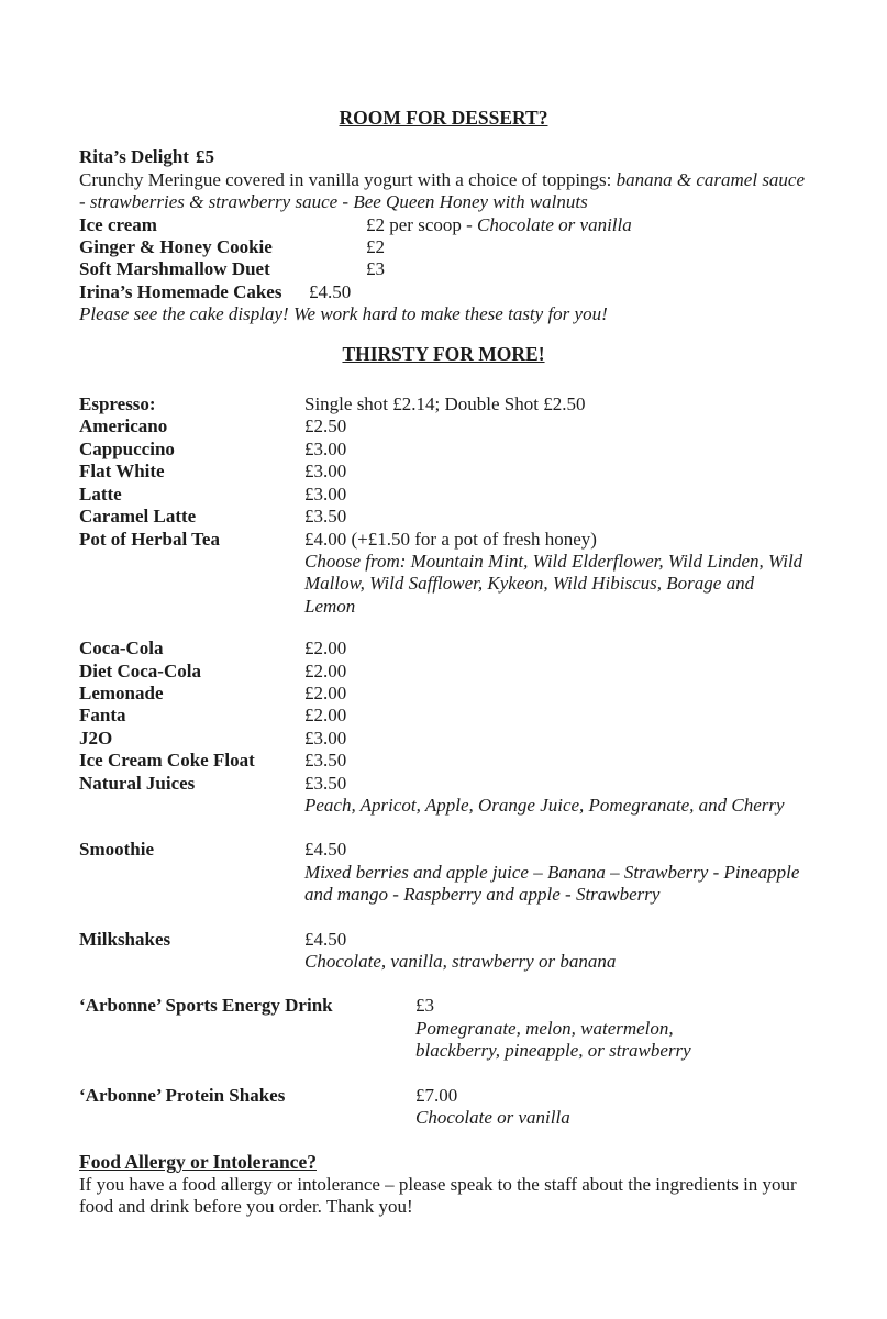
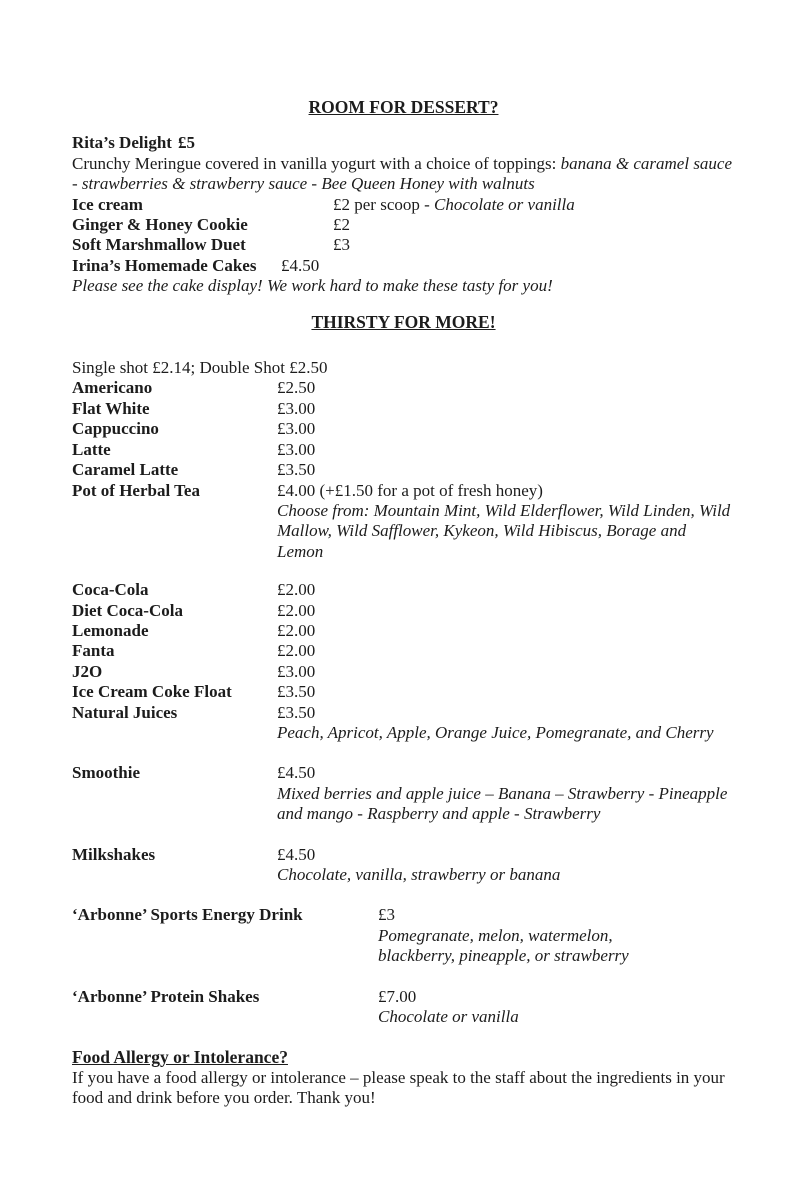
  ROOM FOR DESSERT?
  Rita’s Delight
  £5
  Crunchy Meringue covered in vanilla yogurt with a choice of toppings: banana & caramel sauce - strawberries & strawberry sauce - Bee Queen Honey with walnuts
  Ice cream
  £2 per scoop - Chocolate or vanilla
  Ginger & Honey Cookie
  £2
  Soft Marshmallow Duet
  £3
  Irina’s Homemade Cakes
  £4.50
  Please see the cake display! We work hard to make these tasty for you!
  THIRSTY FOR MORE!
- Espresso:
  Single shot £2.14; Double Shot £2.50
  Americano
  £2.50
- Cappuccino
+ Flat White
  £3.00
- Flat White
+ Cappuccino
  £3.00
  Latte
  £3.00
  Caramel Latte
  £3.50
  Pot of Herbal Tea
  £4.00 (+£1.50 for a pot of fresh honey)
  Choose from: Mountain Mint, Wild Elderflower, Wild Linden, Wild Mallow, Wild Safflower, Kykeon, Wild Hibiscus, Borage and Lemon
  Coca-Cola
  £2.00
  Diet Coca-Cola
  £2.00
  Lemonade
  £2.00
  Fanta
  £2.00
  J2O
  £3.00
  Ice Cream Coke Float
  £3.50
  Natural Juices
  £3.50
  Peach, Apricot, Apple, Orange Juice, Pomegranate, and Cherry
  Smoothie
  £4.50
  Mixed berries and apple juice – Banana – Strawberry - Pineapple and mango - Raspberry and apple - Strawberry
  Milkshakes
  £4.50
  Chocolate, vanilla, strawberry or banana
  ‘Arbonne’ Sports Energy Drink
  £3
  Pomegranate, melon, watermelon, blackberry, pineapple, or strawberry
  ‘Arbonne’ Protein Shakes
  £7.00
  Chocolate or vanilla
  Food Allergy or Intolerance?
  If you have a food allergy or intolerance – please speak to the staff about the ingredients in your food and drink before you order. Thank you!
